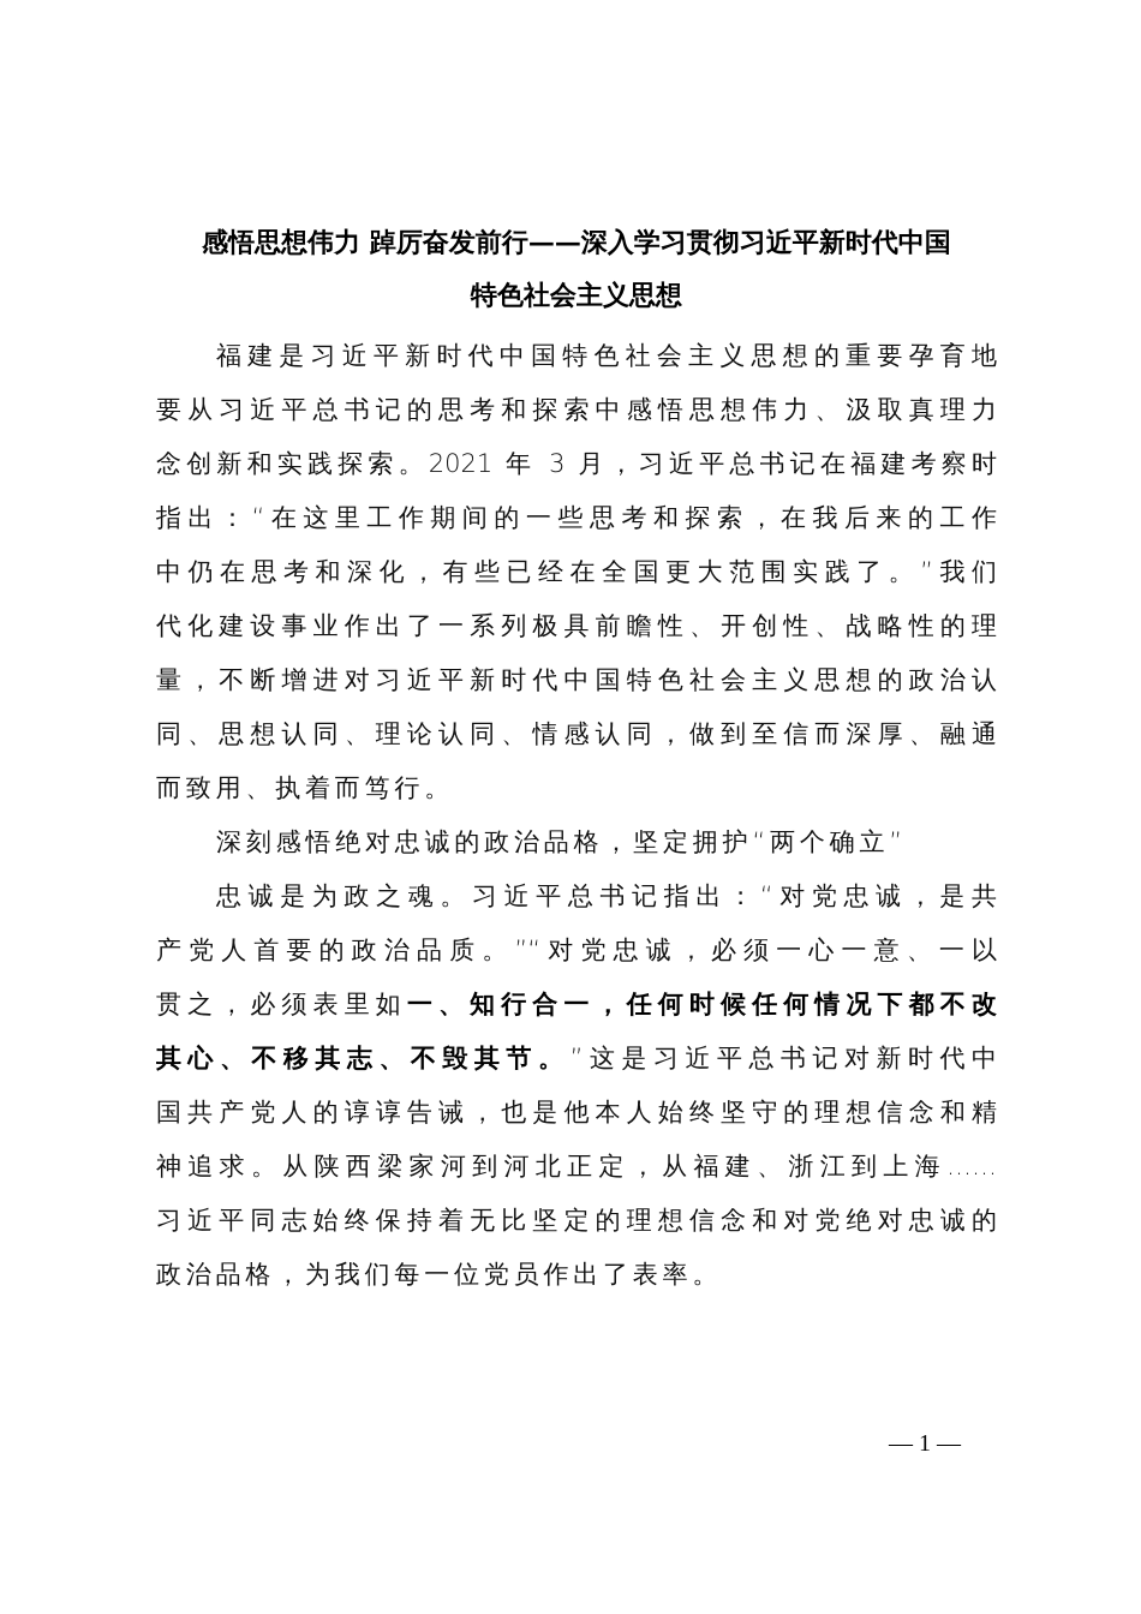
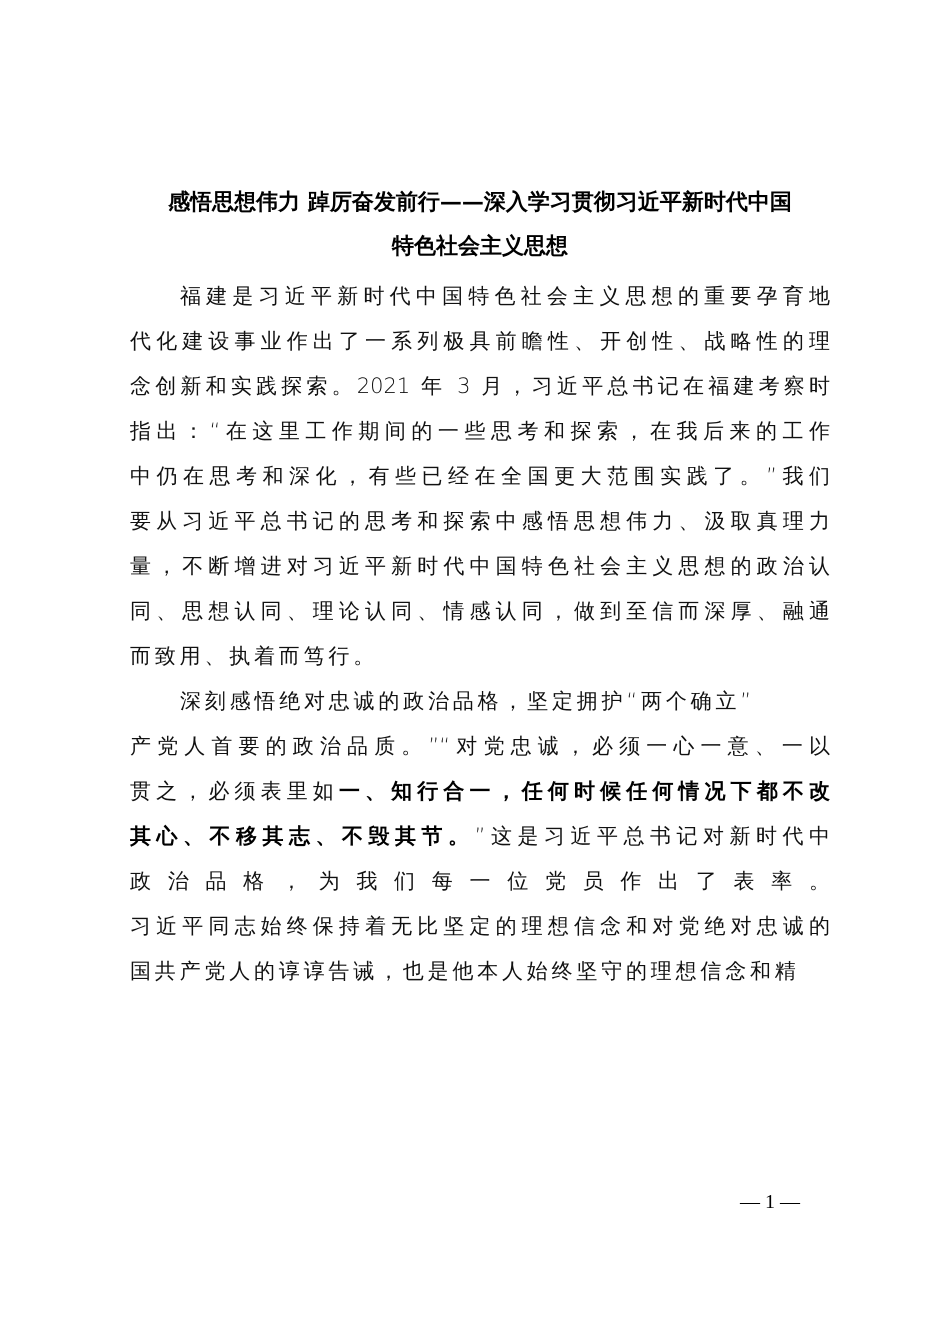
  感悟思想伟力 踔厉奋发前行——深入学习贯彻习近平新时代中国
  特色社会主义思想
  福建是习近平新时代中国特色社会主义思想的重要孕育地
- 要从习近平总书记的思考和探索中感悟思想伟力、汲取真理力
+ 代化建设事业作出了一系列极具前瞻性、开创性、战略性的理
  念创新和实践探索。2021 年 3 月，习近平总书记在福建考察时
  指出：“在这里工作期间的一些思考和探索，在我后来的工作
  中仍在思考和深化，有些已经在全国更大范围实践了。”我们
- 代化建设事业作出了一系列极具前瞻性、开创性、战略性的理
+ 要从习近平总书记的思考和探索中感悟思想伟力、汲取真理力
  量，不断增进对习近平新时代中国特色社会主义思想的政治认
  同、思想认同、理论认同、情感认同，做到至信而深厚、融通
  而致用、执着而笃行。
  深刻感悟绝对忠诚的政治品格，坚定拥护“两个确立”
- 忠诚是为政之魂。习近平总书记指出：“对党忠诚，是共
  产党人首要的政治品质。”“对党忠诚，必须一心一意、一以
  贯之，必须表里如一、知行合一，任何时候任何情况下都不改
  其心、不移其志、不毁其节。”这是习近平总书记对新时代中
- 国共产党人的谆谆告诫，也是他本人始终坚守的理想信念和精
+ 政治品格，为我们每一位党员作出了表率。
- 神追求。从陕西梁家河到河北正定，从福建、浙江到上海……
  习近平同志始终保持着无比坚定的理想信念和对党绝对忠诚的
- 政治品格，为我们每一位党员作出了表率。
+ 国共产党人的谆谆告诫，也是他本人始终坚守的理想信念和精
  — 1 —
